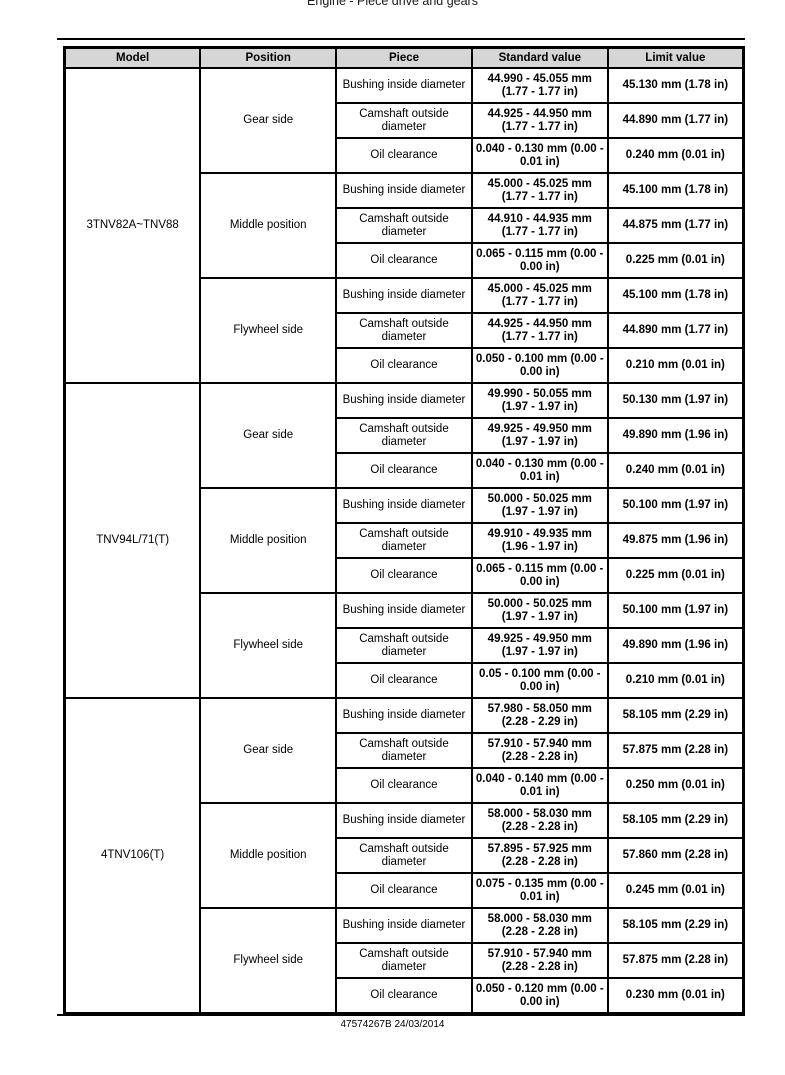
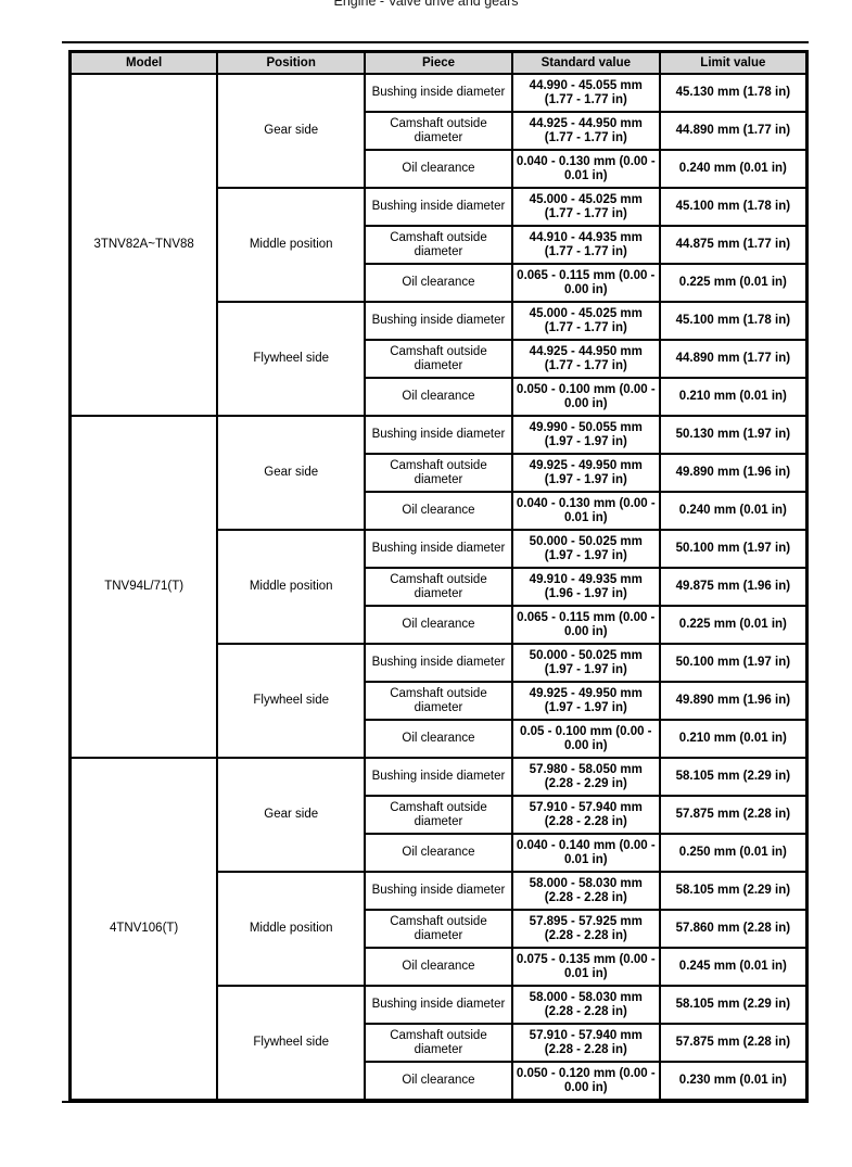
- Engine - Piece drive and gears
+ Engine - Valve drive and gears
  Model	Position	Piece	Standard value	Limit value
  3TNV82A~TNV88	Gear side	Bushing inside diameter	44.990 - 45.055 mm (1.77 - 1.77 in)	45.130 mm (1.78 in)
  Camshaft outside diameter	44.925 - 44.950 mm (1.77 - 1.77 in)	44.890 mm (1.77 in)
  Oil clearance	0.040 - 0.130 mm (0.00 - 0.01 in)	0.240 mm (0.01 in)
  Middle position	Bushing inside diameter	45.000 - 45.025 mm (1.77 - 1.77 in)	45.100 mm (1.78 in)
  Camshaft outside diameter	44.910 - 44.935 mm (1.77 - 1.77 in)	44.875 mm (1.77 in)
  Oil clearance	0.065 - 0.115 mm (0.00 - 0.00 in)	0.225 mm (0.01 in)
  Flywheel side	Bushing inside diameter	45.000 - 45.025 mm (1.77 - 1.77 in)	45.100 mm (1.78 in)
  Camshaft outside diameter	44.925 - 44.950 mm (1.77 - 1.77 in)	44.890 mm (1.77 in)
  Oil clearance	0.050 - 0.100 mm (0.00 - 0.00 in)	0.210 mm (0.01 in)
  TNV94L/71(T)	Gear side	Bushing inside diameter	49.990 - 50.055 mm (1.97 - 1.97 in)	50.130 mm (1.97 in)
  Camshaft outside diameter	49.925 - 49.950 mm (1.97 - 1.97 in)	49.890 mm (1.96 in)
  Oil clearance	0.040 - 0.130 mm (0.00 - 0.01 in)	0.240 mm (0.01 in)
  Middle position	Bushing inside diameter	50.000 - 50.025 mm (1.97 - 1.97 in)	50.100 mm (1.97 in)
  Camshaft outside diameter	49.910 - 49.935 mm (1.96 - 1.97 in)	49.875 mm (1.96 in)
  Oil clearance	0.065 - 0.115 mm (0.00 - 0.00 in)	0.225 mm (0.01 in)
  Flywheel side	Bushing inside diameter	50.000 - 50.025 mm (1.97 - 1.97 in)	50.100 mm (1.97 in)
  Camshaft outside diameter	49.925 - 49.950 mm (1.97 - 1.97 in)	49.890 mm (1.96 in)
  Oil clearance	0.05 - 0.100 mm (0.00 - 0.00 in)	0.210 mm (0.01 in)
  4TNV106(T)	Gear side	Bushing inside diameter	57.980 - 58.050 mm (2.28 - 2.29 in)	58.105 mm (2.29 in)
  Camshaft outside diameter	57.910 - 57.940 mm (2.28 - 2.28 in)	57.875 mm (2.28 in)
  Oil clearance	0.040 - 0.140 mm (0.00 - 0.01 in)	0.250 mm (0.01 in)
  Middle position	Bushing inside diameter	58.000 - 58.030 mm (2.28 - 2.28 in)	58.105 mm (2.29 in)
  Camshaft outside diameter	57.895 - 57.925 mm (2.28 - 2.28 in)	57.860 mm (2.28 in)
  Oil clearance	0.075 - 0.135 mm (0.00 - 0.01 in)	0.245 mm (0.01 in)
  Flywheel side	Bushing inside diameter	58.000 - 58.030 mm (2.28 - 2.28 in)	58.105 mm (2.29 in)
  Camshaft outside diameter	57.910 - 57.940 mm (2.28 - 2.28 in)	57.875 mm (2.28 in)
  Oil clearance	0.050 - 0.120 mm (0.00 - 0.00 in)	0.230 mm (0.01 in)
- 47574267B 24/03/2014
